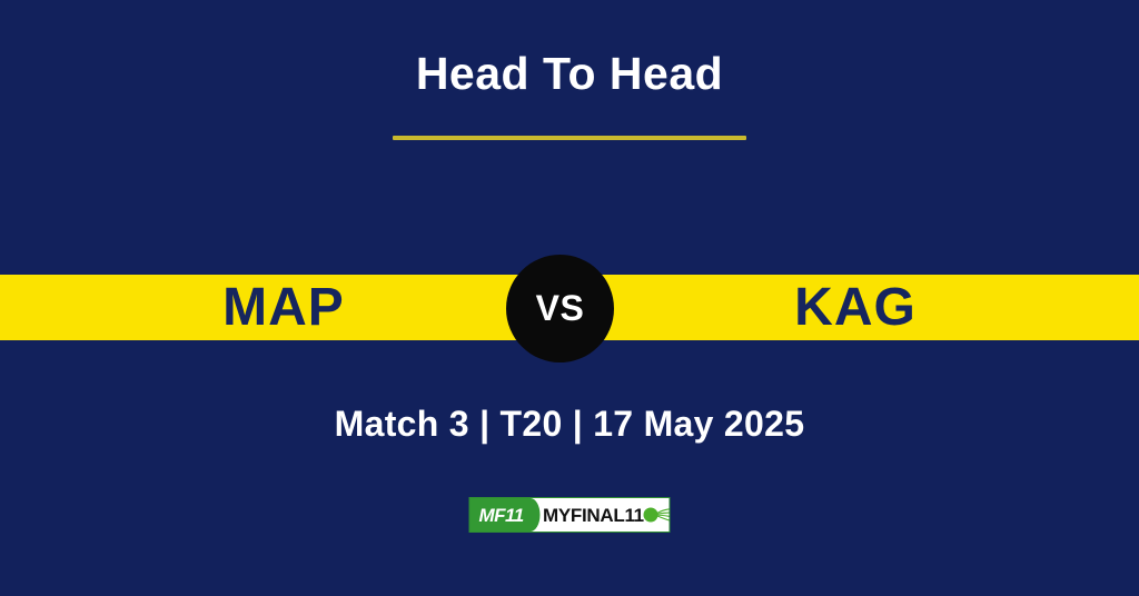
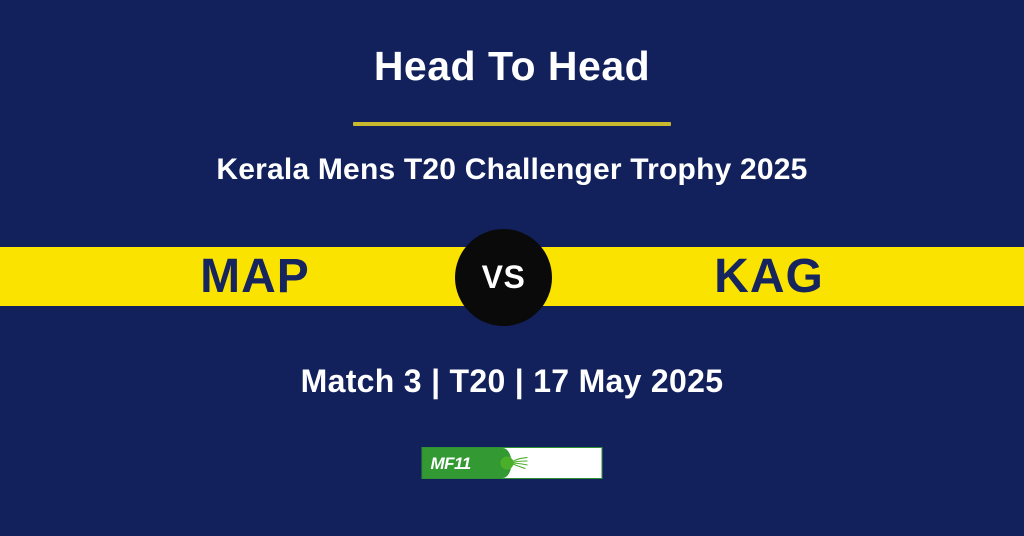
  Head To Head
+ Kerala Mens T20 Challenger Trophy 2025
  MAP
  KAG
  VS
  Match 3 | T20 | 17 May 2025
  MF11
- MYFINAL11
